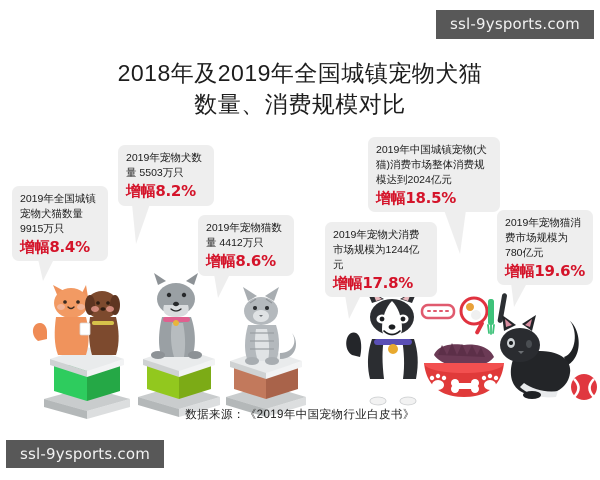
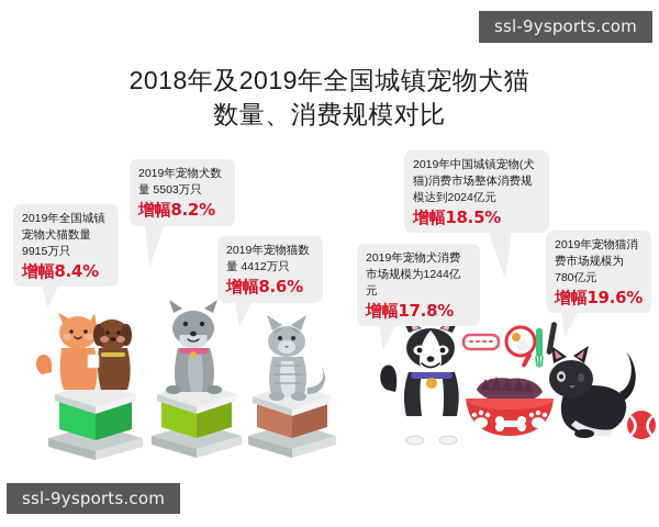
  ssl-9ysports.com
  ssl-9ysports.com
  2018年及2019年全国城镇宠物犬猫
  数量、消费规模对比
  2019年全国城镇宠物犬猫数量 9915万只
  增幅8.4%
  2019年宠物犬数量 5503万只
  增幅8.2%
  2019年宠物猫数量 4412万只
  增幅8.6%
  2019年中国城镇宠物(犬猫)消费市场整体消费规模达到2024亿元
  增幅18.5%
  2019年宠物犬消费市场规模为1244亿元
  增幅17.8%
  2019年宠物猫消费市场规模为780亿元
  增幅19.6%
- 数据来源：《2019年中国宠物行业白皮书》
